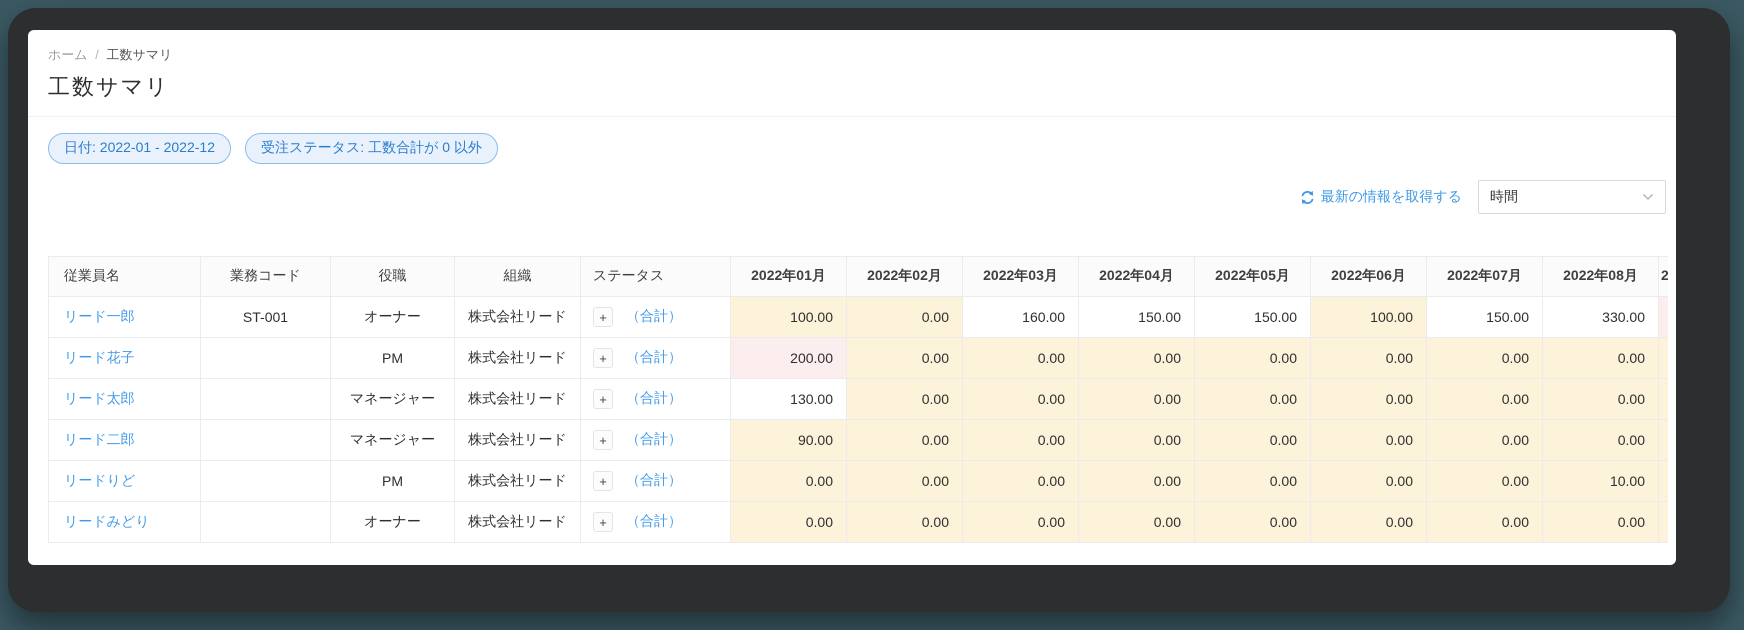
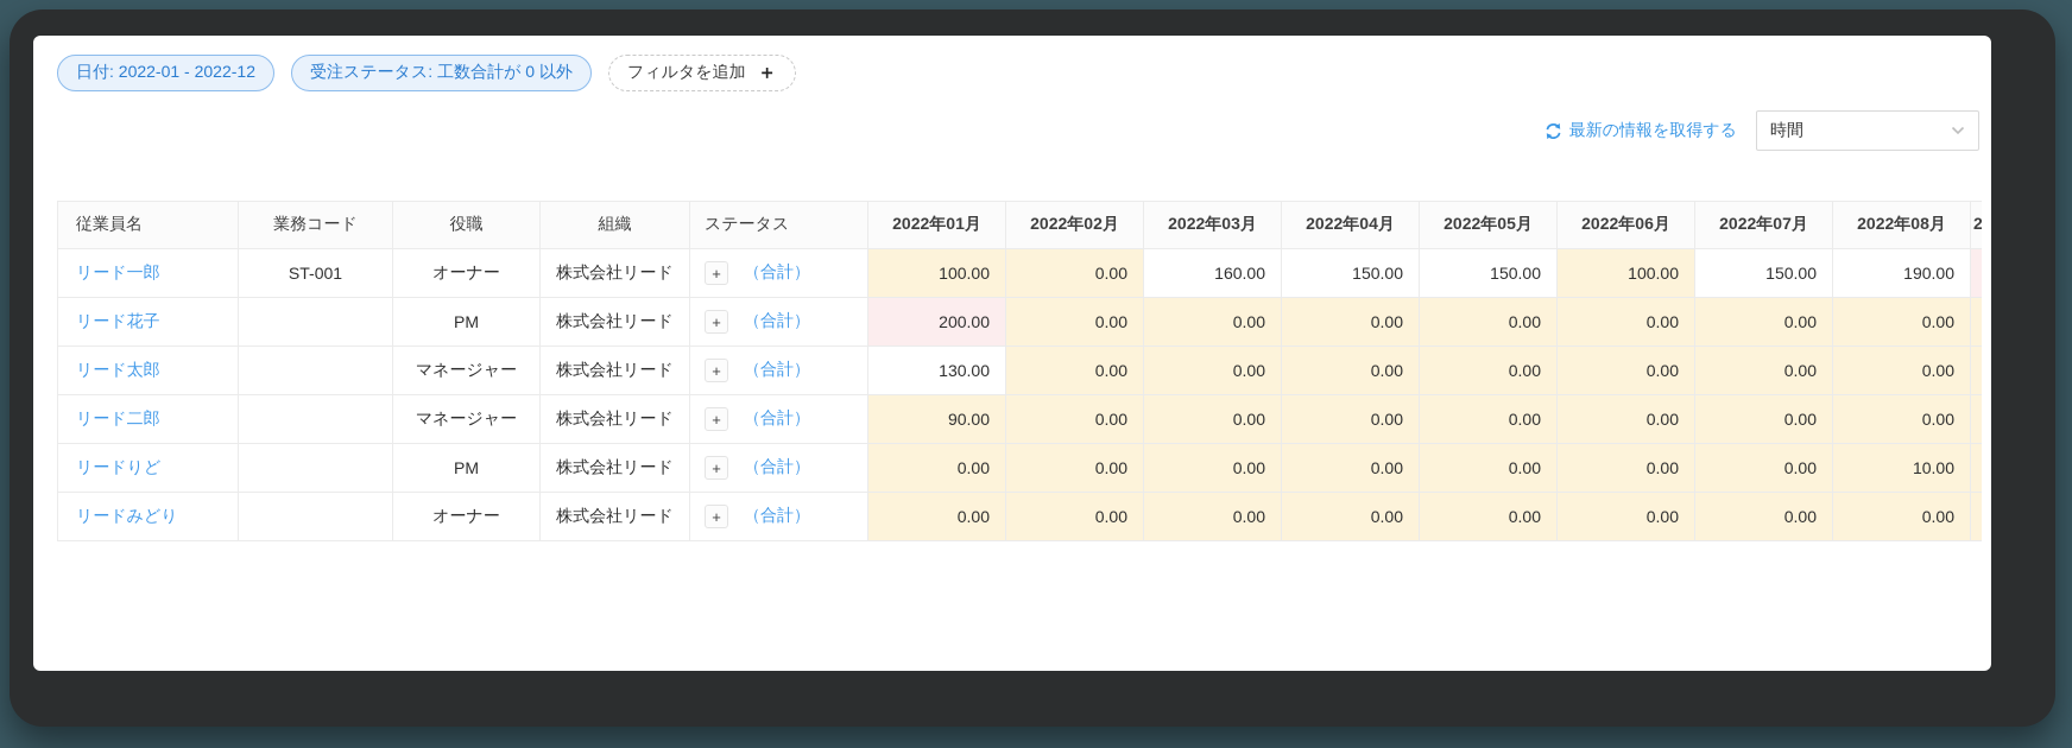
- ホーム / 工数サマリ
- 工数サマリ
  日付: 2022-01 - 2022-12
  受注ステータス: 工数合計が 0 以外
+ フィルタを追加
+ ＋
  最新の情報を取得する
  時間
  従業員名	業務コード	役職	組織	ステータス	2022年01月	2022年02月	2022年03月	2022年04月	2022年05月	2022年06月	2022年07月	2022年08月	2
- リード一郎	ST-001	オーナー	株式会社リード	+ （合計）	100.00	0.00	160.00	150.00	150.00	100.00	150.00	330.00
+ リード一郎	ST-001	オーナー	株式会社リード	+ （合計）	100.00	0.00	160.00	150.00	150.00	100.00	150.00	190.00
  リード花子		PM	株式会社リード	+ （合計）	200.00	0.00	0.00	0.00	0.00	0.00	0.00	0.00
  リード太郎		マネージャー	株式会社リード	+ （合計）	130.00	0.00	0.00	0.00	0.00	0.00	0.00	0.00
  リード二郎		マネージャー	株式会社リード	+ （合計）	90.00	0.00	0.00	0.00	0.00	0.00	0.00	0.00
  リードりど		PM	株式会社リード	+ （合計）	0.00	0.00	0.00	0.00	0.00	0.00	0.00	10.00
  リードみどり		オーナー	株式会社リード	+ （合計）	0.00	0.00	0.00	0.00	0.00	0.00	0.00	0.00
